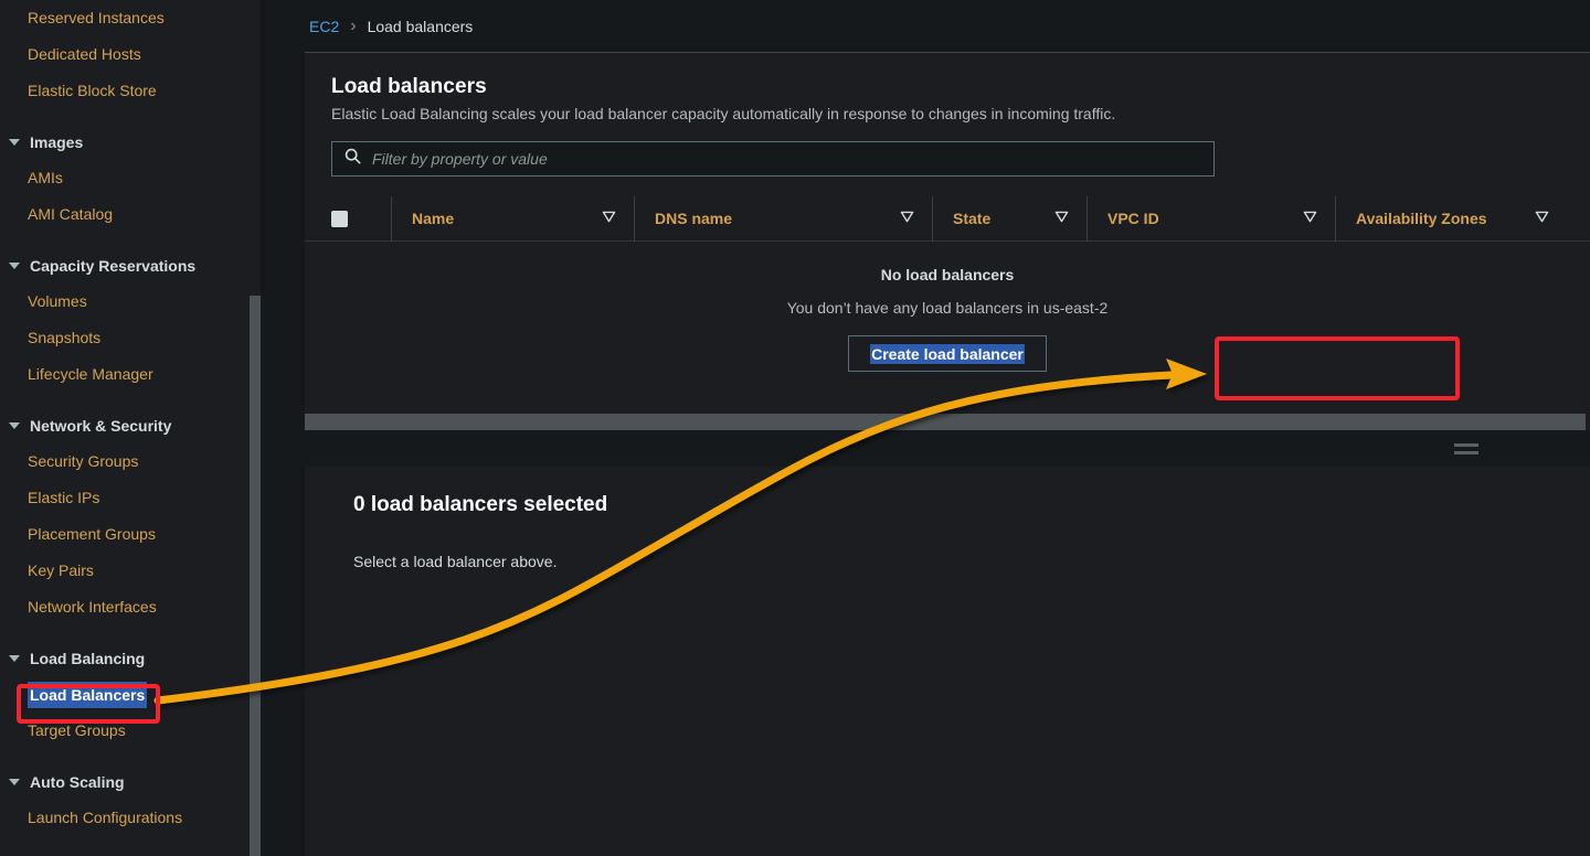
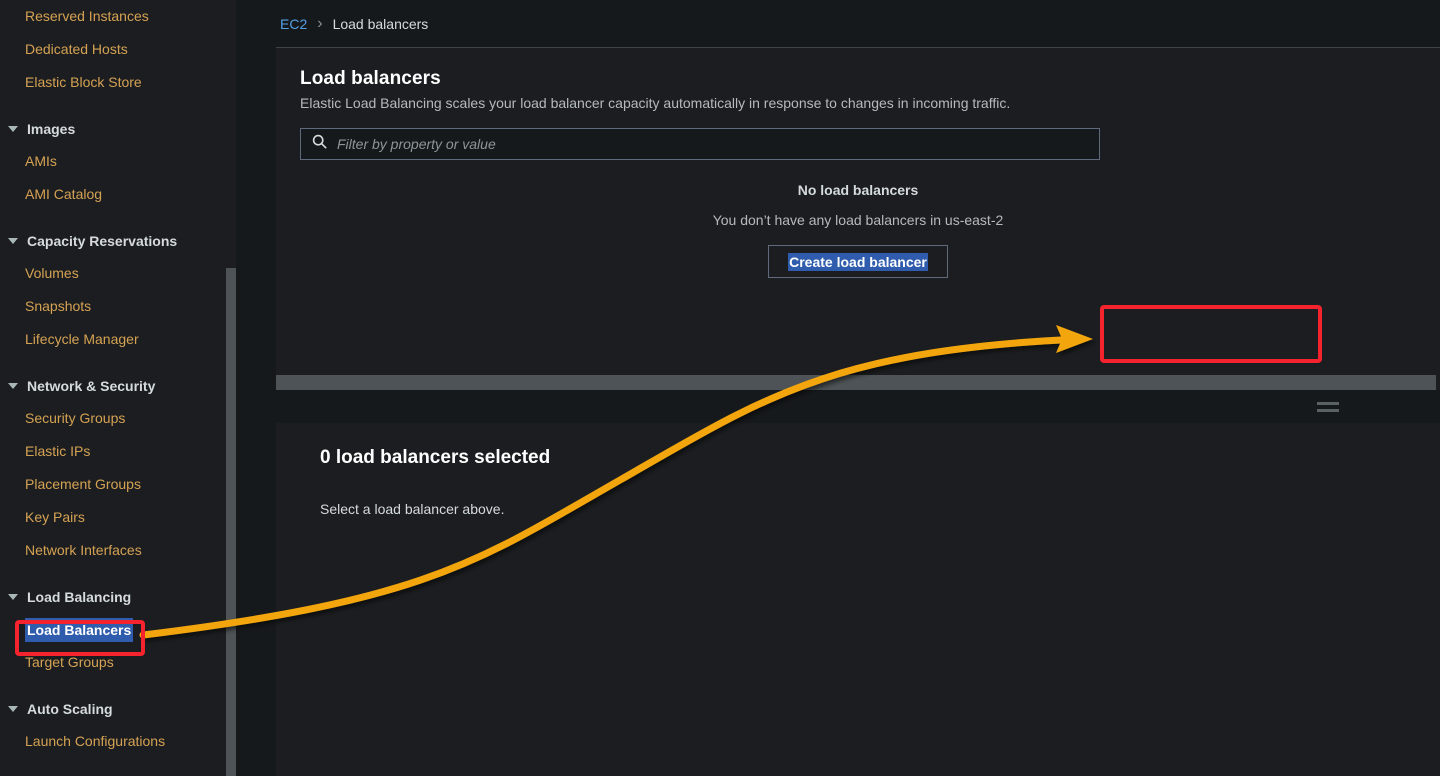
  Reserved Instances
  Dedicated Hosts
  Elastic Block Store
  Images
  AMIs
  AMI Catalog
  Capacity Reservations
  Volumes
  Snapshots
  Lifecycle Manager
  Network & Security
  Security Groups
  Elastic IPs
  Placement Groups
  Key Pairs
  Network Interfaces
  Load Balancing
  Load Balancers
  Target Groups
  Auto Scaling
  Launch Configurations
  EC2
  ›
  Load balancers
  Load balancers
  Elastic Load Balancing scales your load balancer capacity automatically in response to changes in incoming traffic.
  Filter by property or value
- Name
- DNS name
- State
- VPC ID
- Availability Zones
  No load balancers
  You don’t have any load balancers in us-east-2
  Create load balancer
  0 load balancers selected
  Select a load balancer above.
